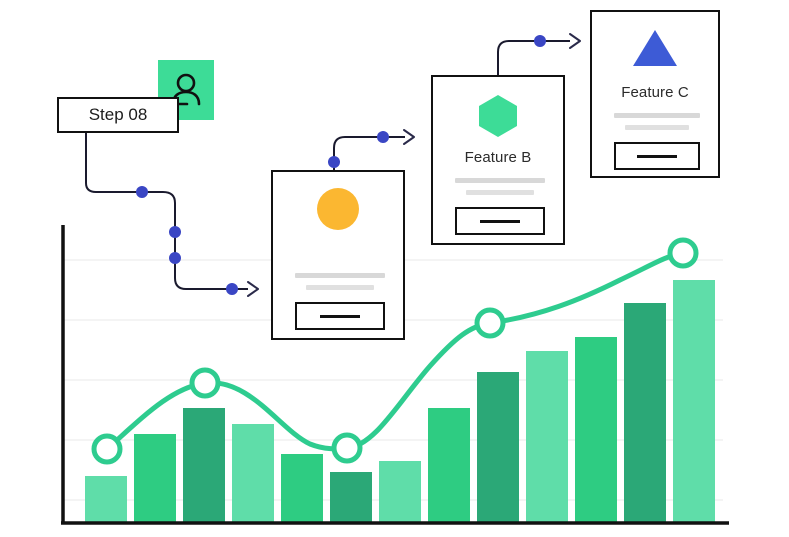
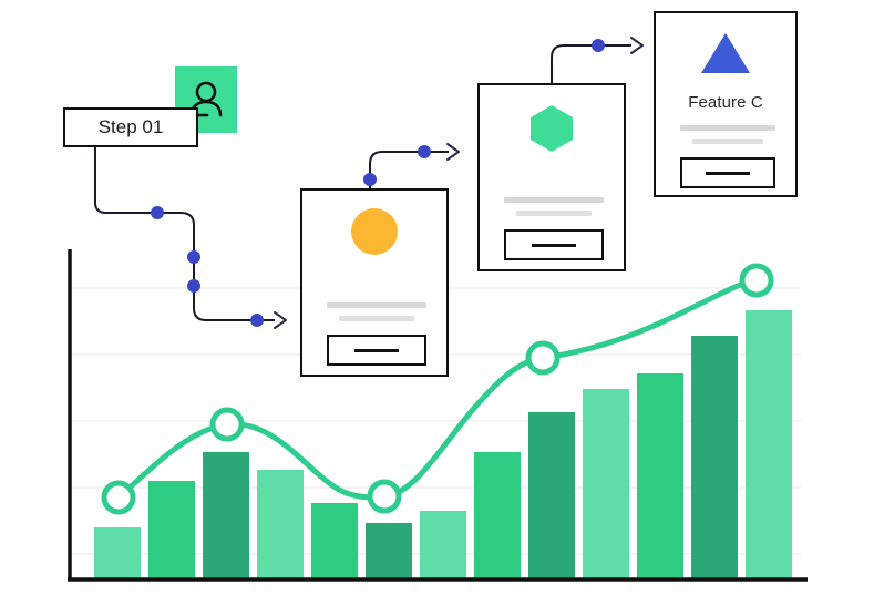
- Step 08
+ Step 01
- Feature B
  Feature C
